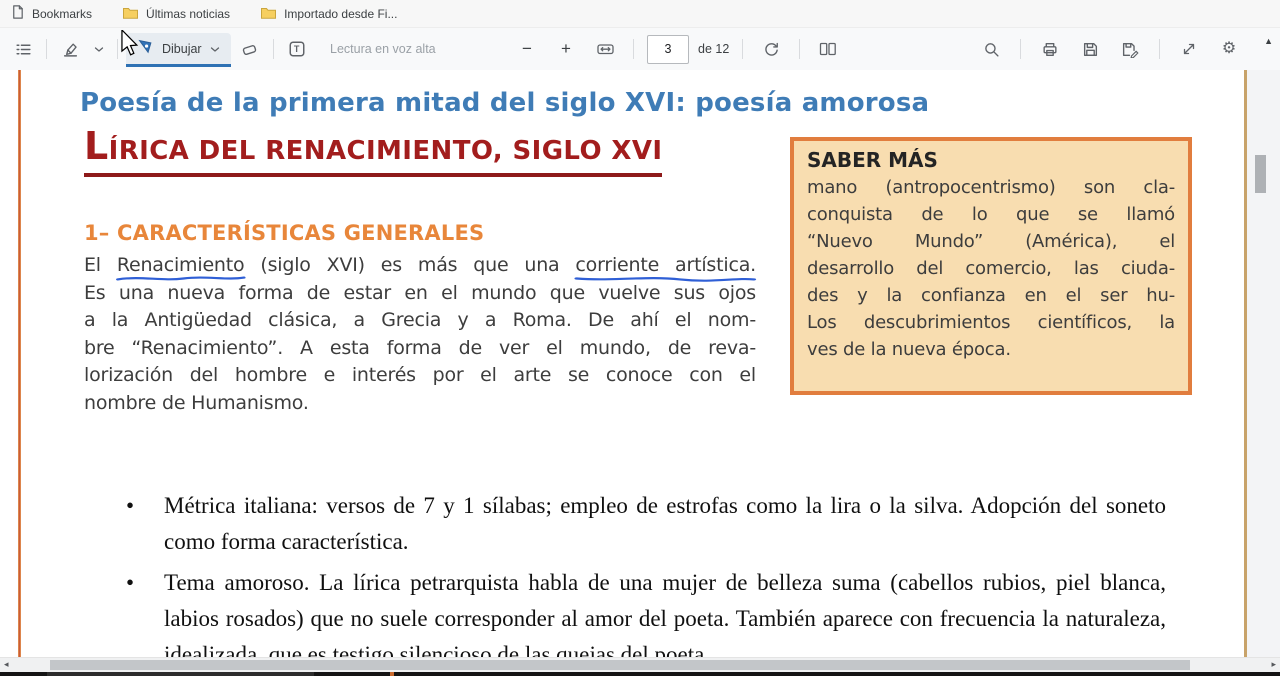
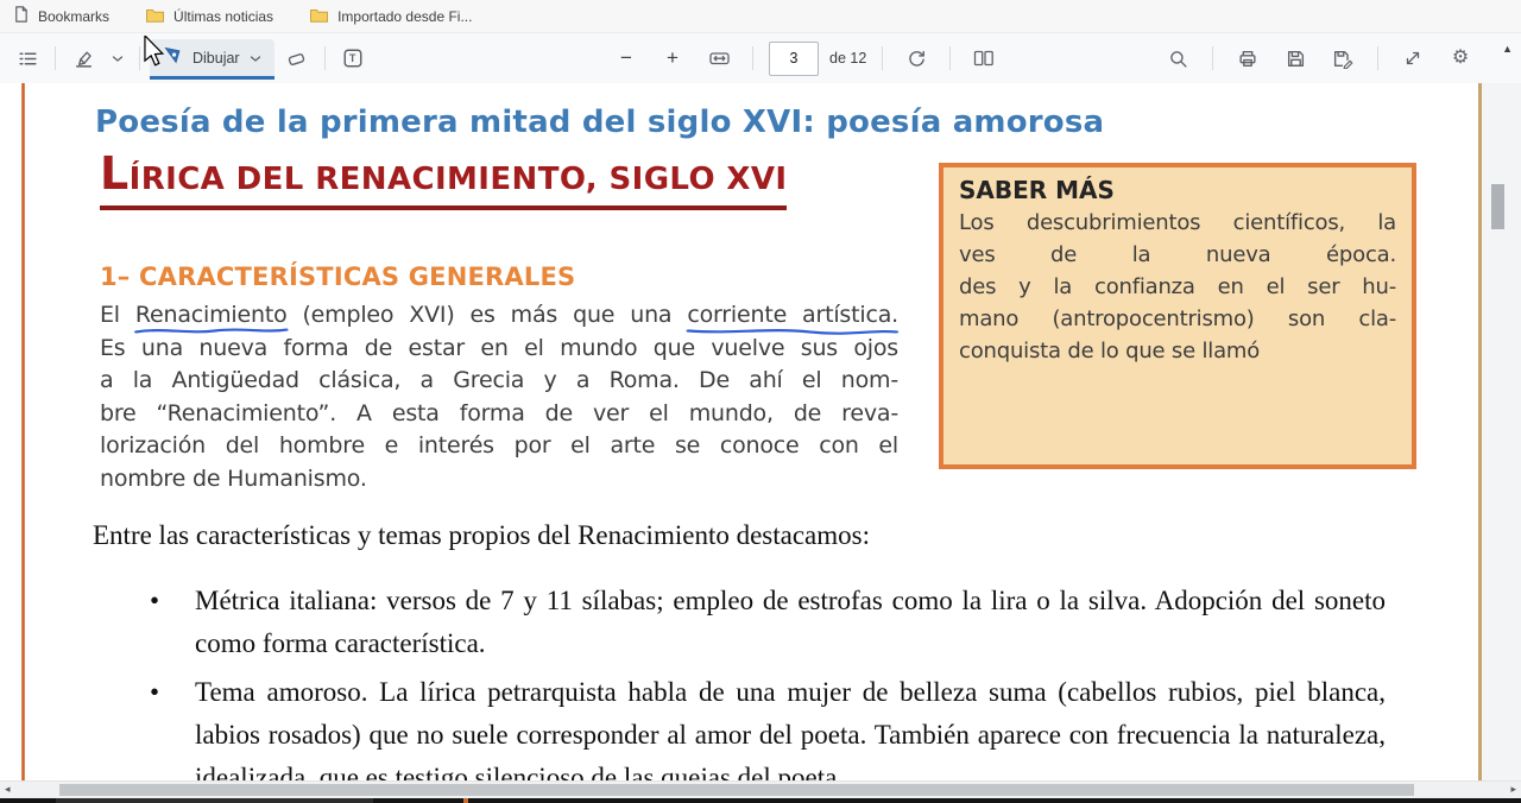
  Bookmarks
  Últimas noticias
  Importado desde Fi...
  Dibujar
  T
- Lectura en voz alta
  −
  +
  3
  de 12
  ⚙
  ▲
  Poesía de la primera mitad del siglo XVI: poesía amorosa
  LÍRICA DEL RENACIMIENTO, SIGLO XVI
  1– CARACTERÍSTICAS GENERALES
- El Renacimiento (siglo XVI) es más que una corriente artística.
+ El Renacimiento (empleo XVI) es más que una corriente artística.
  Es una nueva forma de estar en el mundo que vuelve sus ojos
  a la Antigüedad clásica, a Grecia y a Roma. De ahí el nom-
  bre “Renacimiento”. A esta forma de ver el mundo, de reva-
  lorización del hombre e interés por el arte se conoce con el
  nombre de Humanismo.
  SABER MÁS
- mano (antropocentrismo) son cla-
+ Los descubrimientos científicos, la
- conquista de lo que se llamó
+ ves de la nueva época.
- “Nuevo Mundo” (América), el
- desarrollo del comercio, las ciuda-
  des y la confianza en el ser hu-
- Los descubrimientos científicos, la
+ mano (antropocentrismo) son cla-
- ves de la nueva época.
+ conquista de lo que se llamó
+ Entre las características y temas propios del Renacimiento destacamos:
  •
- Métrica italiana: versos de 7 y 1 sílabas; empleo de estrofas como la lira o la silva. Adopción del soneto como forma característica.
+ Métrica italiana: versos de 7 y 11 sílabas; empleo de estrofas como la lira o la silva. Adopción del soneto como forma característica.
  •
  Tema amoroso. La lírica petrarquista habla de una mujer de belleza suma (cabellos rubios, piel blanca, labios rosados) que no suele corresponder al amor del poeta. También aparece con frecuencia la naturaleza, idealizada, que es testigo silencioso de las quejas del poeta.
  ◂
  ▸
